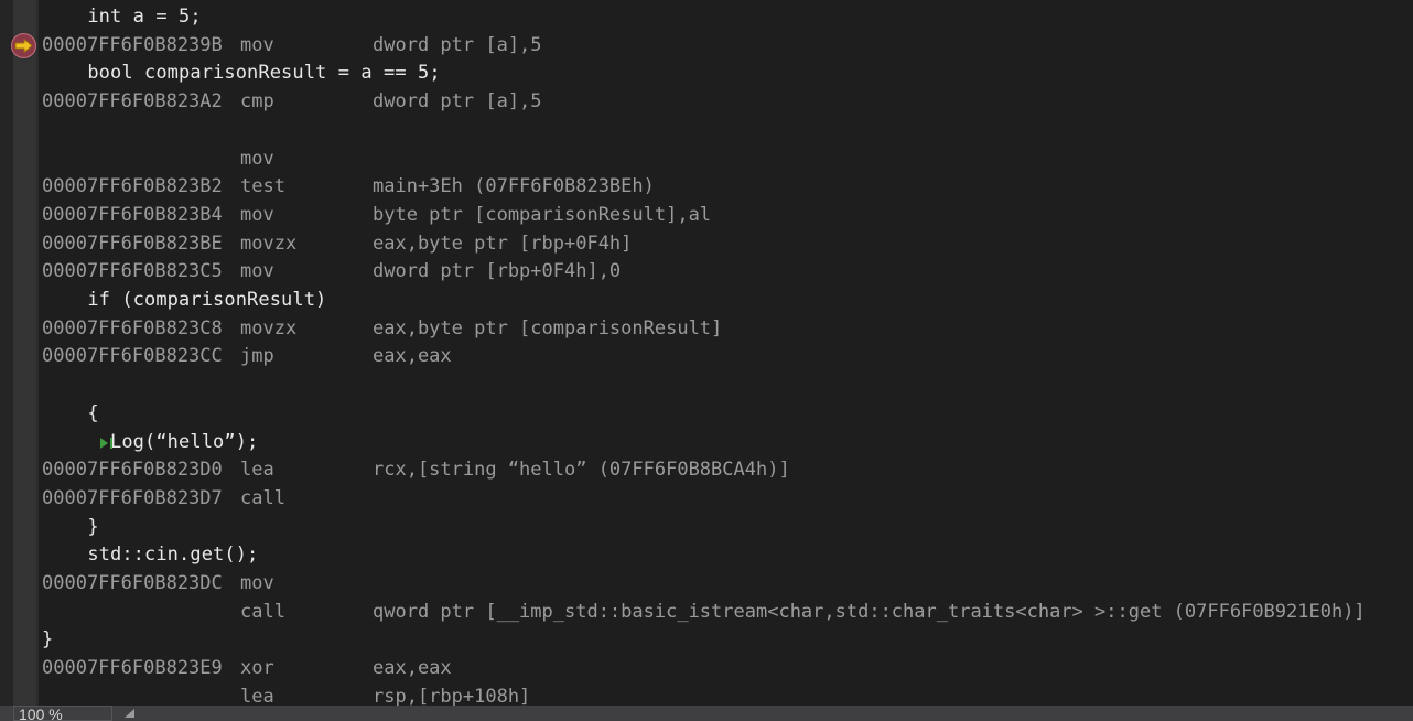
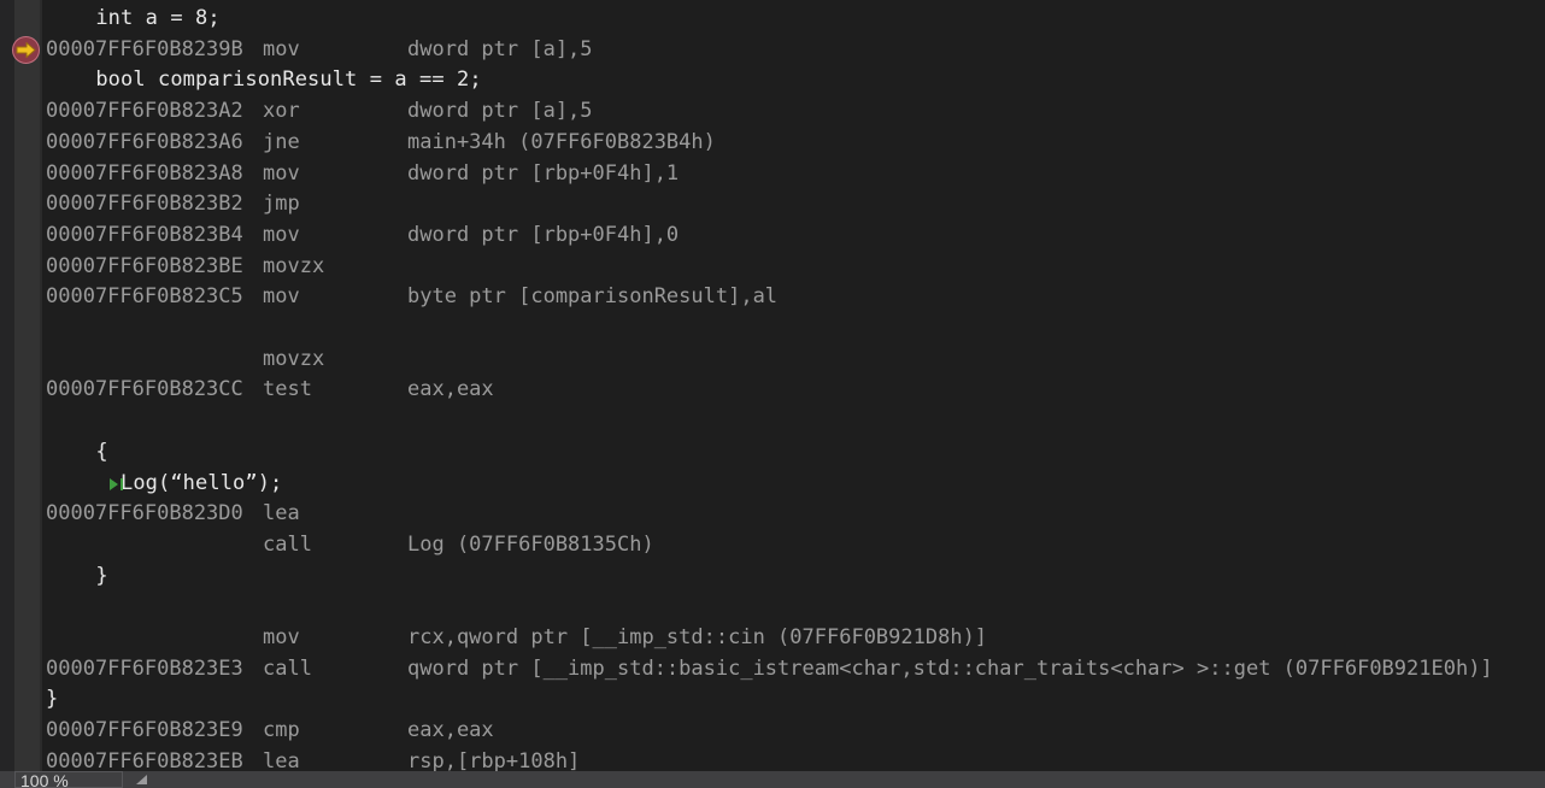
- int a = 5;
+ int a = 8;
  00007FF6F0B8239B
  mov
  dword ptr [a],5
- bool comparisonResult = a == 5;
+ bool comparisonResult = a == 2;
  00007FF6F0B823A2
- cmp
+ xor
  dword ptr [a],5
+ 00007FF6F0B823A6
+ jne
+ main+34h (07FF6F0B823B4h)
+ 00007FF6F0B823A8
  mov
+ dword ptr [rbp+0F4h],1
  00007FF6F0B823B2
- test
+ jmp
- main+3Eh (07FF6F0B823BEh)
  00007FF6F0B823B4
  mov
- byte ptr [comparisonResult],al
+ dword ptr [rbp+0F4h],0
  00007FF6F0B823BE
  movzx
- eax,byte ptr [rbp+0F4h]
  00007FF6F0B823C5
  mov
- dword ptr [rbp+0F4h],0
+ byte ptr [comparisonResult],al
- if (comparisonResult)
- 00007FF6F0B823C8
  movzx
- eax,byte ptr [comparisonResult]
  00007FF6F0B823CC
- jmp
+ test
  eax,eax
  {
  Log(“hello”);
  00007FF6F0B823D0
  lea
- rcx,[string “hello” (07FF6F0B8BCA4h)]
- 00007FF6F0B823D7
  call
+ Log (07FF6F0B8135Ch)
  }
- std::cin.get();
- 00007FF6F0B823DC
  mov
+ rcx,qword ptr [__imp_std::cin (07FF6F0B921D8h)]
+ 00007FF6F0B823E3
  call
  qword ptr [__imp_std::basic_istream<char,std::char_traits<char> >::get (07FF6F0B921E0h)]
  }
  00007FF6F0B823E9
- xor
+ cmp
  eax,eax
+ 00007FF6F0B823EB
  lea
  rsp,[rbp+108h]
  100 %
